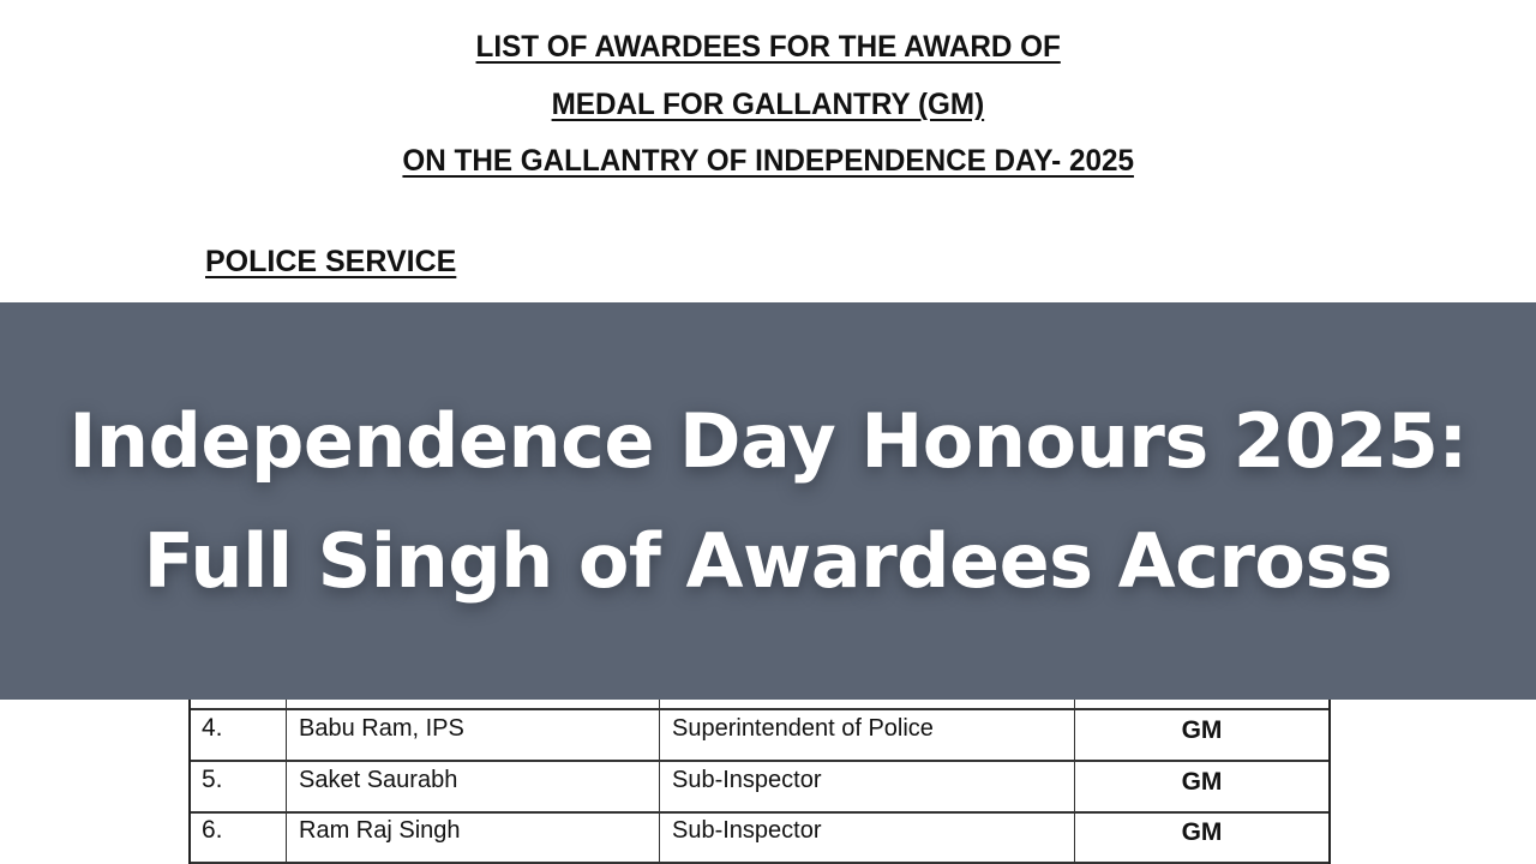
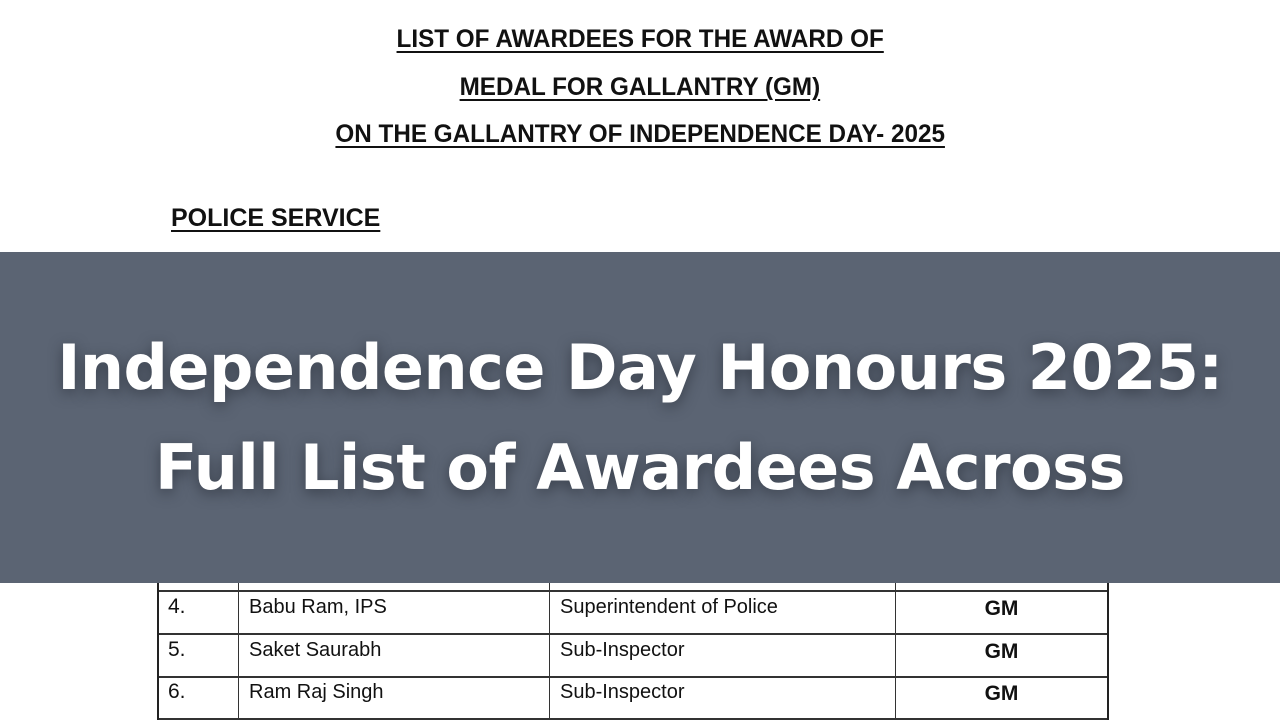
  LIST OF AWARDEES FOR THE AWARD OF
  MEDAL FOR GALLANTRY (GM)
  ON THE GALLANTRY OF INDEPENDENCE DAY- 2025
  POLICE SERVICE
  Independence Day Honours 2025:
- Full Singh of Awardees Across
+ Full List of Awardees Across
  4.
  Babu Ram, IPS
  Superintendent of Police
  GM
  5.
  Saket Saurabh
  Sub-Inspector
  GM
  6.
  Ram Raj Singh
  Sub-Inspector
  GM
